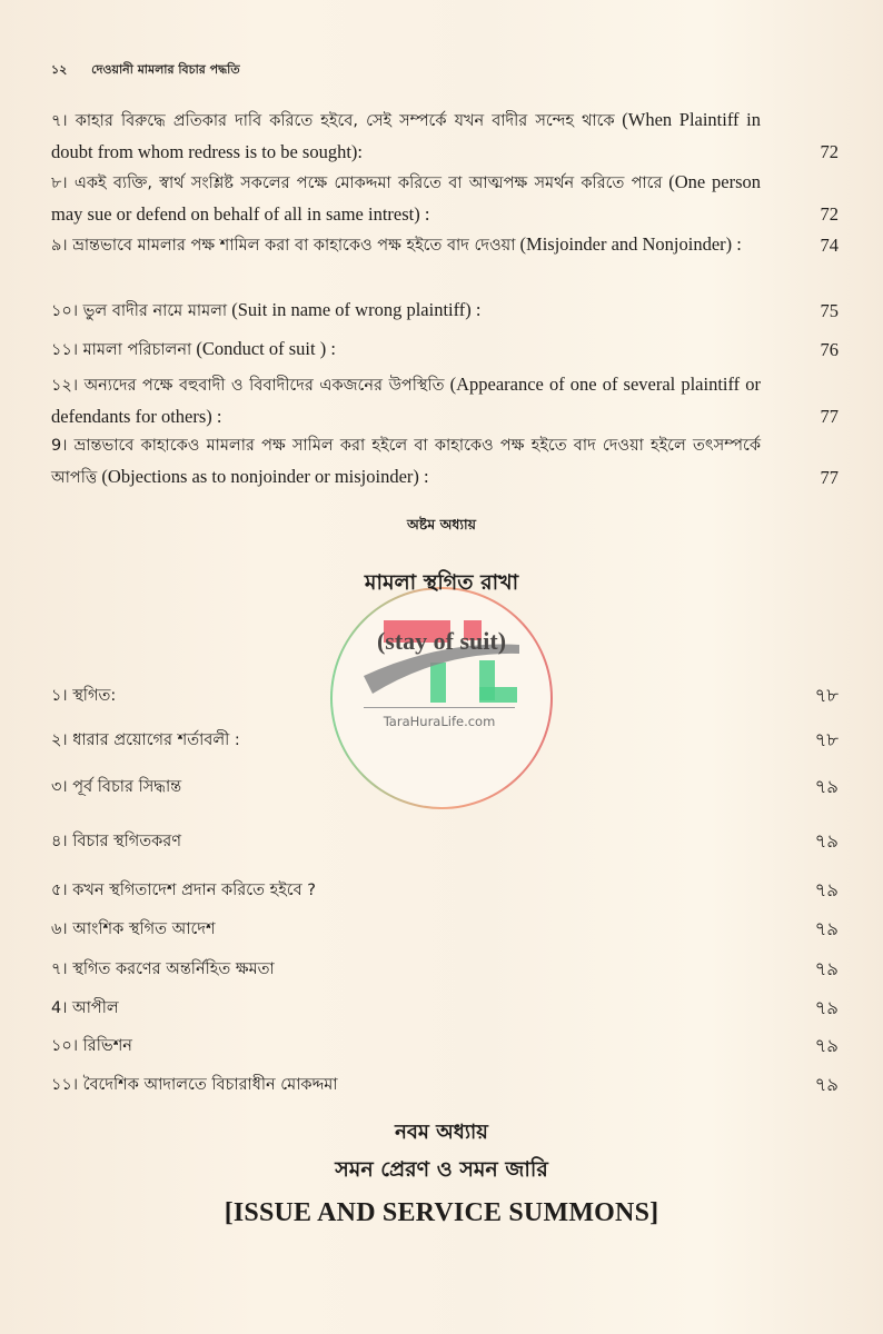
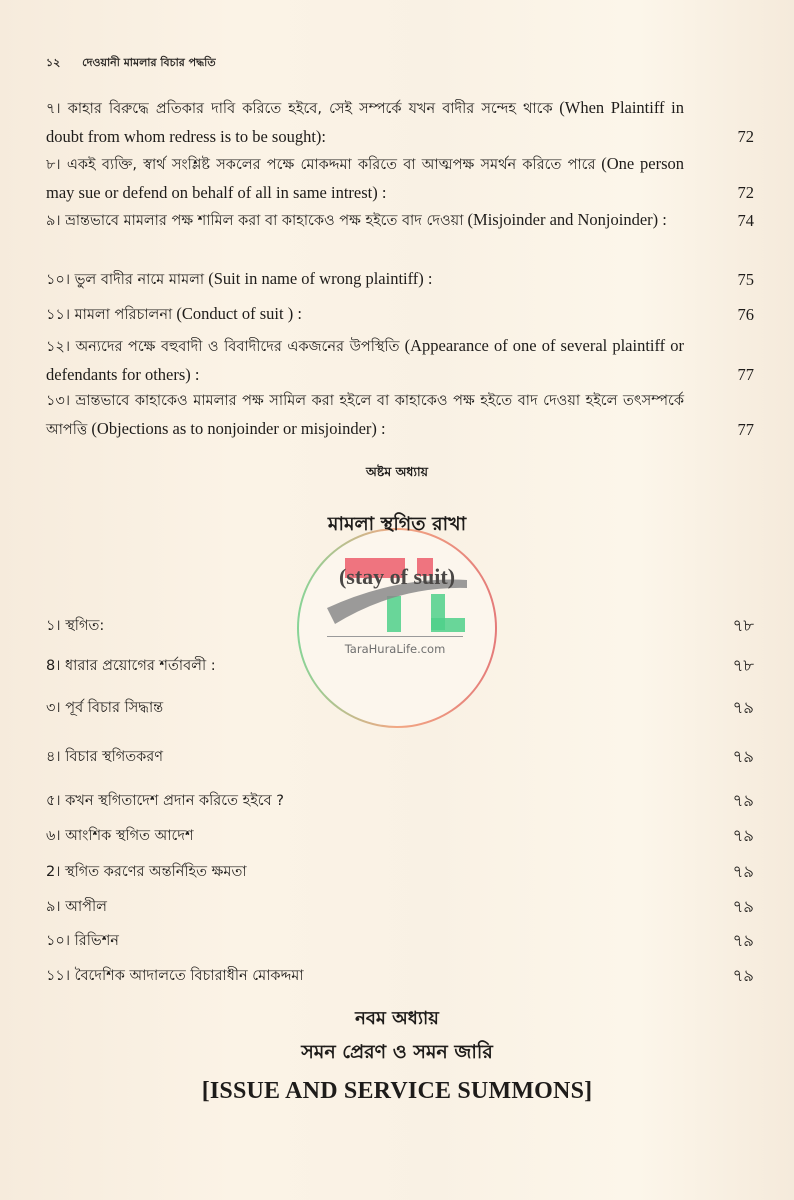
  ১২ দেওয়ানী মামলার বিচার পদ্ধতি
  ৭। কাহার বিরুদ্ধে প্রতিকার দাবি করিতে হইবে, সেই সম্পর্কে যখন বাদীর সন্দেহ থাকে (When Plaintiff in doubt from whom redress is to be sought):
  72
  ৮। একই ব্যক্তি, স্বার্থ সংশ্লিষ্ট সকলের পক্ষে মোকদ্দমা করিতে বা আত্মপক্ষ সমর্থন করিতে পারে (One person may sue or defend on behalf of all in same intrest) :
  72
  ৯। ভ্রান্তভাবে মামলার পক্ষ শামিল করা বা কাহাকেও পক্ষ হইতে বাদ দেওয়া (Misjoinder and Nonjoinder) :
  74
  ১০। ভুল বাদীর নামে মামলা (Suit in name of wrong plaintiff) :
  75
  ১১। মামলা পরিচালনা (Conduct of suit ) :
  76
  ১২। অন্যদের পক্ষে বহুবাদী ও বিবাদীদের একজনের উপস্থিতি (Appearance of one of several plaintiff or defendants for others) :
  77
- 9। ভ্রান্তভাবে কাহাকেও মামলার পক্ষ সামিল করা হইলে বা কাহাকেও পক্ষ হইতে বাদ দেওয়া হইলে তৎসম্পর্কে আপত্তি (Objections as to nonjoinder or misjoinder) :
+ ১৩। ভ্রান্তভাবে কাহাকেও মামলার পক্ষ সামিল করা হইলে বা কাহাকেও পক্ষ হইতে বাদ দেওয়া হইলে তৎসম্পর্কে আপত্তি (Objections as to nonjoinder or misjoinder) :
  77
  অষ্টম অধ্যায়
  TaraHuraLife.com
  মামলা স্থগিত রাখা
  (stay of suit)
  ১। স্থগিত:
  ৭৮
- ২। ধারার প্রয়োগের শর্তাবলী :
+ 8। ধারার প্রয়োগের শর্তাবলী :
  ৭৮
  ৩। পূর্ব বিচার সিদ্ধান্ত
  ৭৯
  ৪। বিচার স্থগিতকরণ
  ৭৯
  ৫। কখন স্থগিতাদেশ প্রদান করিতে হইবে ?
  ৭৯
  ৬। আংশিক স্থগিত আদেশ
  ৭৯
- ৭। স্থগিত করণের অন্তর্নিহিত ক্ষমতা
+ 2। স্থগিত করণের অন্তর্নিহিত ক্ষমতা
  ৭৯
- 4। আপীল
+ ৯। আপীল
  ৭৯
  ১০। রিভিশন
  ৭৯
  ১১। বৈদেশিক আদালতে বিচারাধীন মোকদ্দমা
  ৭৯
  নবম অধ্যায়
  সমন প্রেরণ ও সমন জারি
  [ISSUE AND SERVICE SUMMONS]
